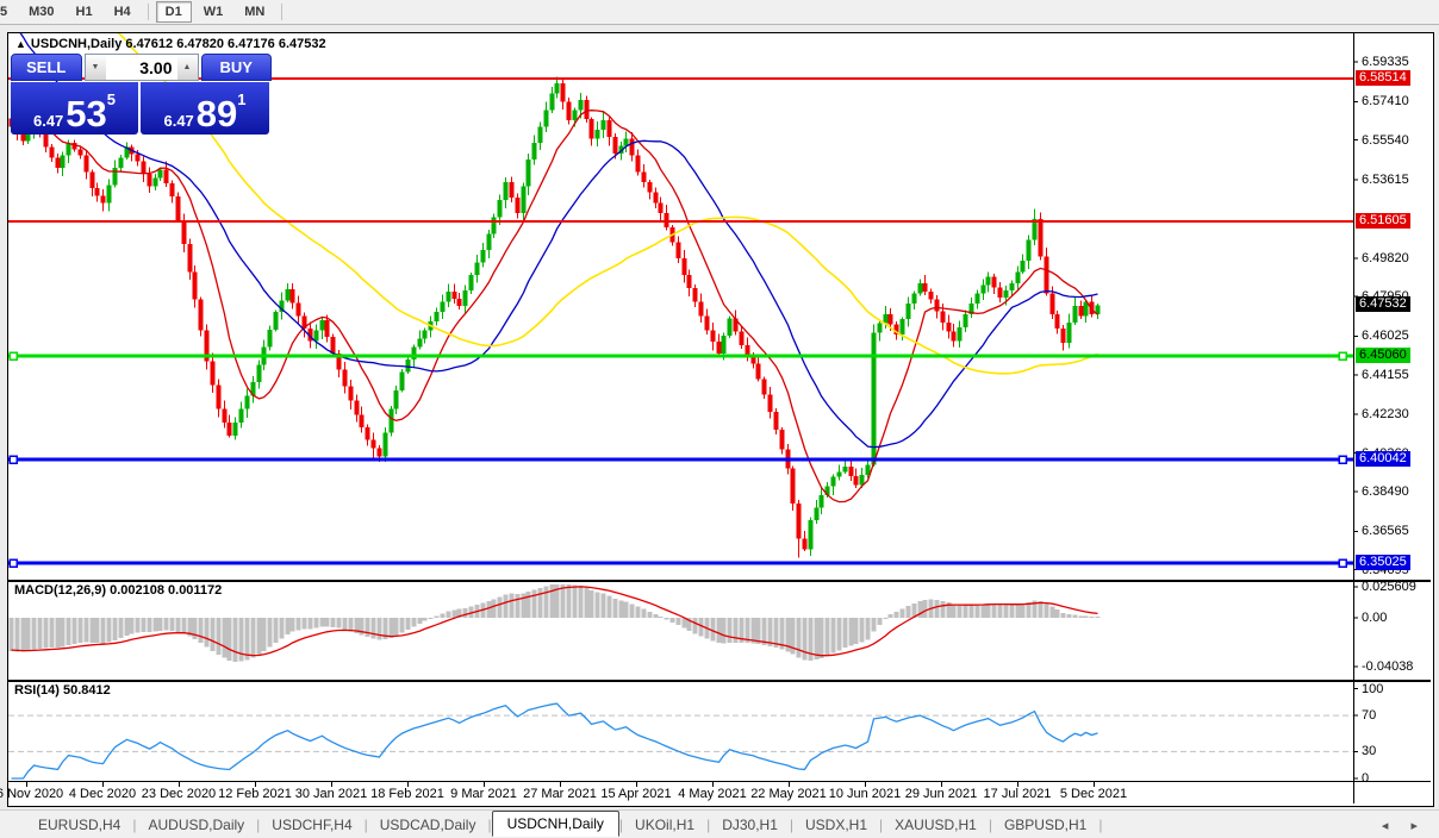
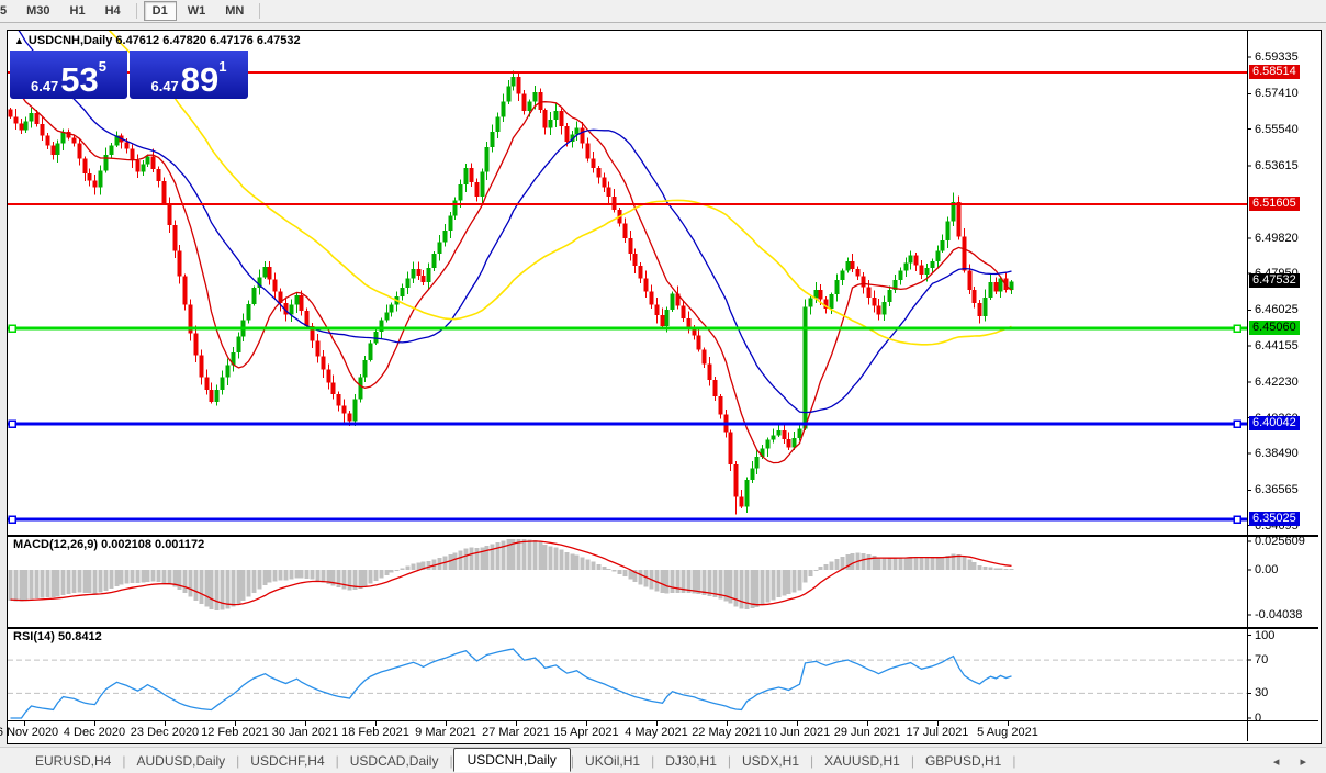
  5
  M30
  H1
  H4
  D1
  W1
  MN
  ▲ USDCNH,Daily 6.47612 6.47820 6.47176 6.47532
- SELL
- 3.00
- BUY
  6.47
  53
  5
  6.47
  89
  1
  MACD(12,26,9) 0.002108 0.001172
  RSI(14) 50.8412
  6.59335
  6.57410
  6.55540
  6.53615
  6.49820
  6.46025
  6.44155
  6.42230
  6.38490
  6.36565
  6.58514
  6.51605
  6.47532
  6.45060
  6.40042
  6.35025
  0.025609
  0.00
  -0.04038
  100
  70
  30
  0
  Nov 2020
  4 Dec 2020
  23 Dec 2020
  12 Feb 2021
  30 Jan 2021
  18 Feb 2021
  9 Mar 2021
  27 Mar 2021
  15 Apr 2021
  4 May 2021
  22 May 2021
  10 Jun 2021
  29 Jun 2021
  17 Jul 2021
- 5 Dec 2021
+ 5 Aug 2021
  EURUSD,H4
  |
  AUDUSD,Daily
  |
  USDCHF,H4
  |
  USDCAD,Daily
  |
  USDCNH,Daily
  |
  UKOil,H1
  |
  DJ30,H1
  |
  USDX,H1
  |
  XAUUSD,H1
  |
  GBPUSD,H1
  |
  ◂ ▸
